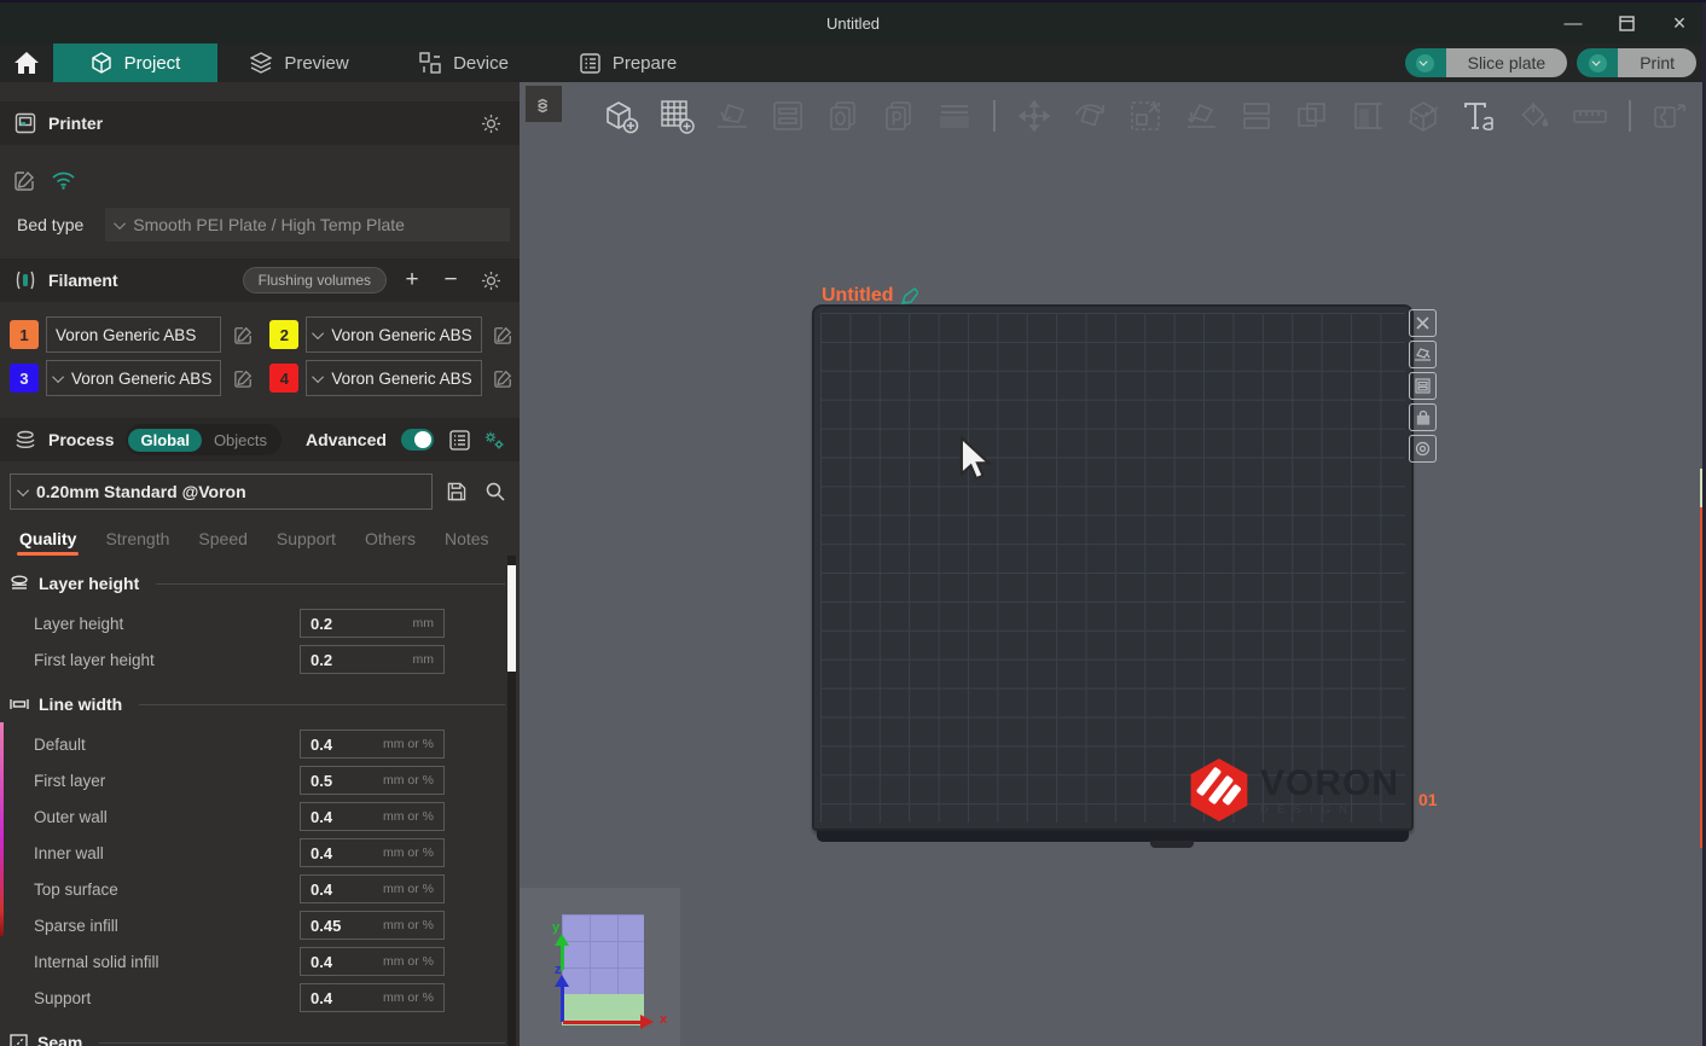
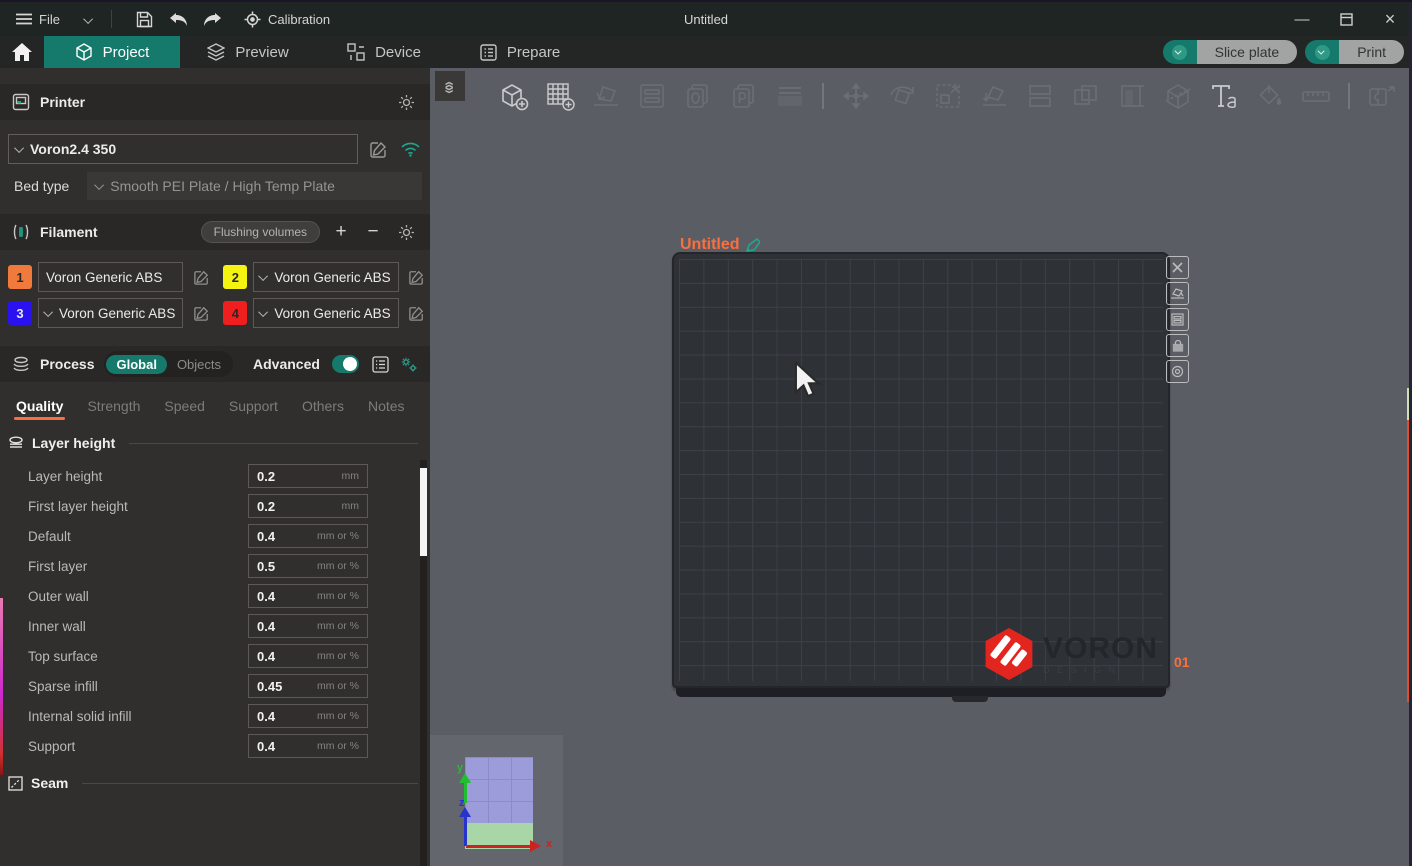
+ File
+ Calibration
  Untitled
  —
  ×
  Project
  Preview
  Device
  Prepare
  Slice plate
  Print
  Printer
+ Voron2.4 350
  Bed type
  Smooth PEI Plate / High Temp Plate
  Filament
  Flushing volumes
  +
  −
  1
  Voron Generic ABS
  2
  Voron Generic ABS
  3
  Voron Generic ABS
  4
  Voron Generic ABS
  Process
  Global
  Objects
  Advanced
- 0.20mm Standard @Voron
  Quality
  Strength
  Speed
  Support
  Others
  Notes
  Layer height
  Layer height
  0.2
  mm
  First layer height
  0.2
  mm
- Line width
  Default
  0.4
  mm or %
  First layer
  0.5
  mm or %
  Outer wall
  0.4
  mm or %
  Inner wall
  0.4
  mm or %
  Top surface
  0.4
  mm or %
  Sparse infill
  0.45
  mm or %
  Internal solid infill
  0.4
  mm or %
  Support
  0.4
  mm or %
  Seam
  Untitled
  VORON
  01
  y
  z
  x
